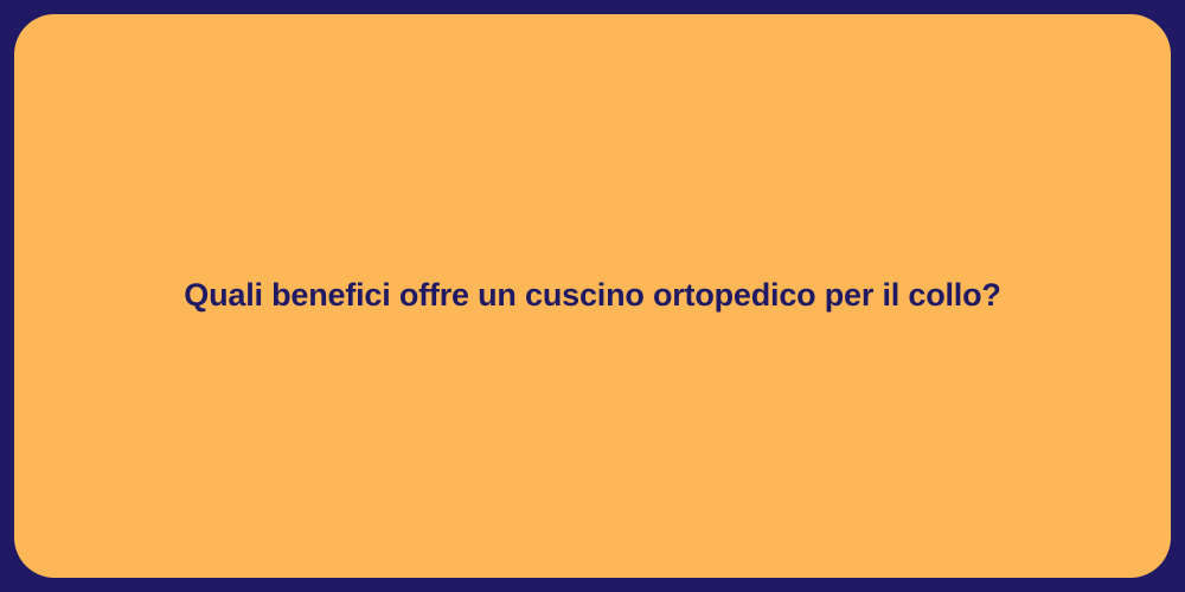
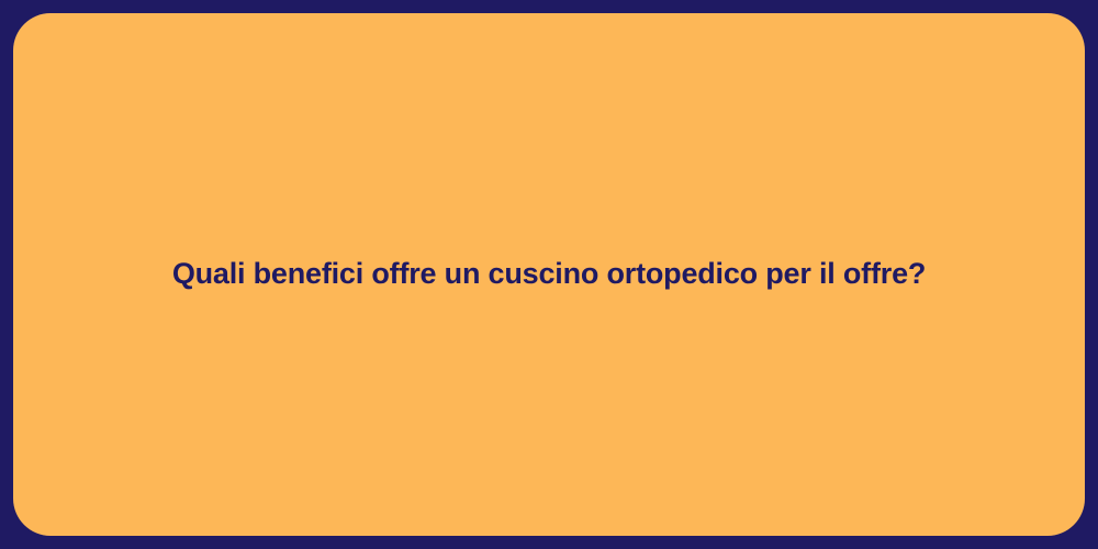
- Quali benefici offre un cuscino ortopedico per il collo?
+ Quali benefici offre un cuscino ortopedico per il offre?
